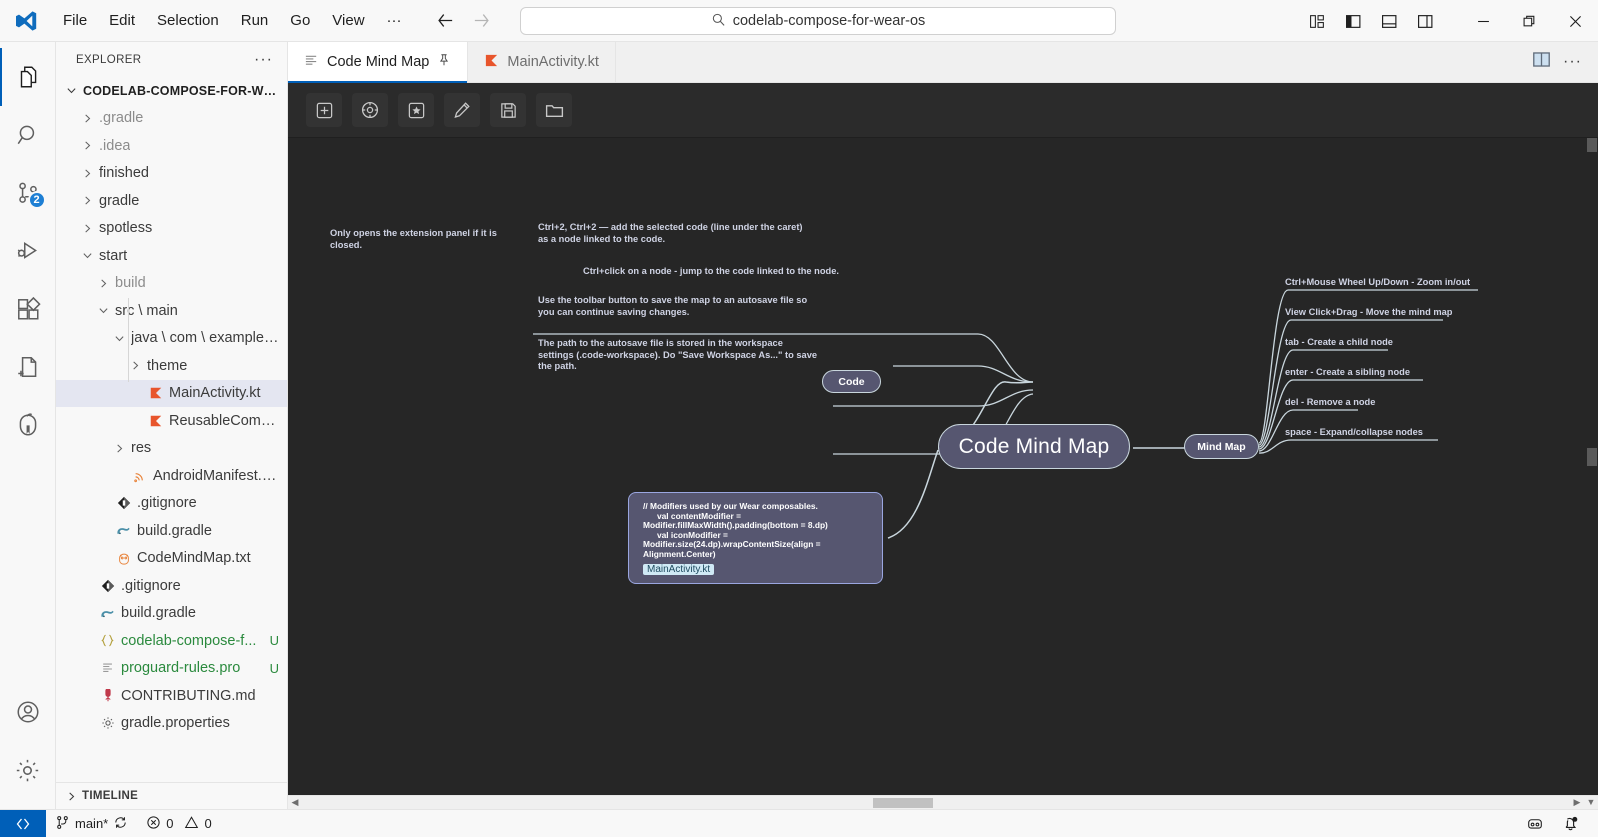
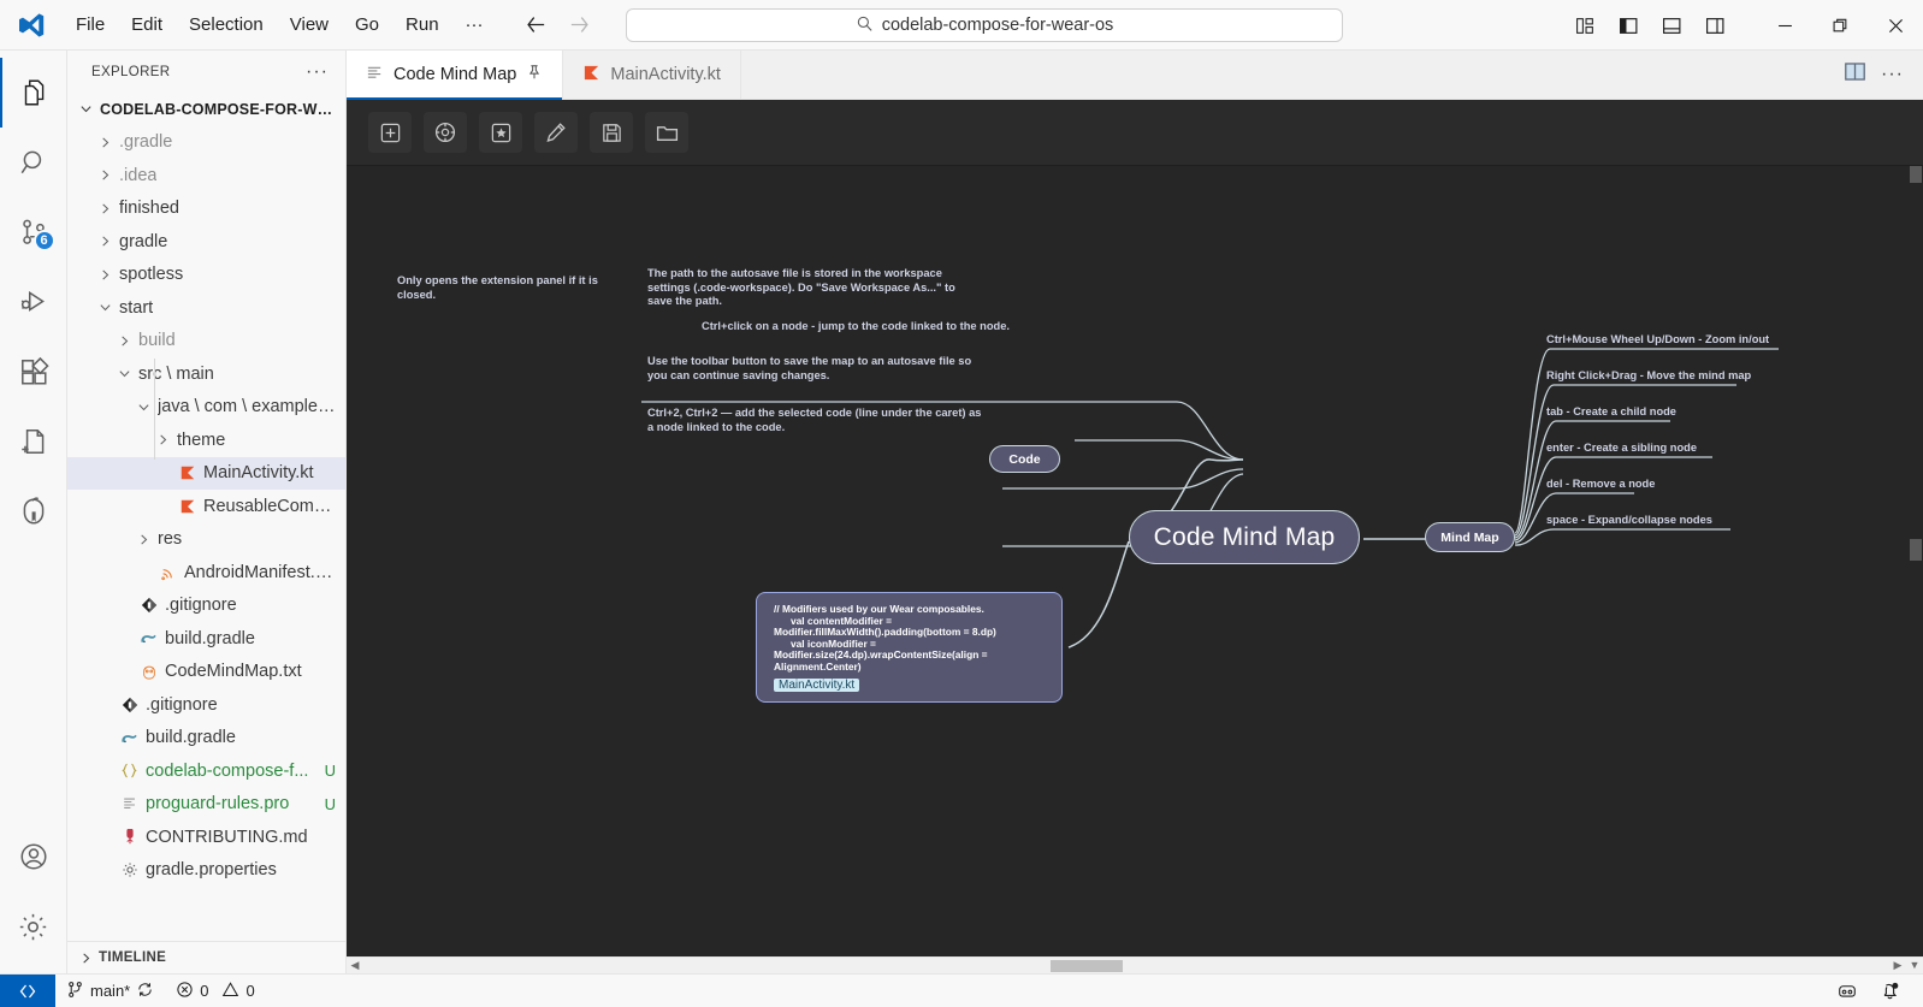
  File
  Edit
  Selection
- Run
+ View
  Go
- View
+ Run
  ···
  codelab-compose-for-wear-os
- 2
+ 6
  EXPLORER
  ···
  CODELAB-COMPOSE-FOR-WE..
  .gradle
  .idea
  finished
  gradle
  spotless
  start
  build
  src \ main
  java \ com \ example \..
  theme
  MainActivity.kt
  res
  AndroidManifest.xm
  .gitignore
  build.gradle
  CodeMindMap.txt
  .gitignore
  build.gradle
  codelab-compose-f...
  U
  proguard-rules.pro
  U
  CONTRIBUTING.md
  gradle.properties
  TIMELINE
  Code Mind Map
  MainActivity.kt
  ···
  Only opens the extension panel if it is closed.
- Ctrl+2, Ctrl+2 — add the selected code (line under the caret) as a node linked to the code.
+ The path to the autosave file is stored in the workspace settings (.code-workspace). Do "Save Workspace As..." to save the path.
  Ctrl+click on a node - jump to the code linked to the node.
  Use the toolbar button to save the map to an autosave file so you can continue saving changes.
- The path to the autosave file is stored in the workspace settings (.code-workspace). Do "Save Workspace As..." to save the path.
+ Ctrl+2, Ctrl+2 — add the selected code (line under the caret) as a node linked to the code.
  Code
  Code Mind Map
  Mind Map
  Ctrl+Mouse Wheel Up/Down - Zoom in/out
- View Click+Drag - Move the mind map
+ Right Click+Drag - Move the mind map
  tab - Create a child node
  enter - Create a sibling node
  del - Remove a node
  space - Expand/collapse nodes
  // Modifiers used by our Wear composables.
  val contentModifier =
  Modifier.fillMaxWidth().padding(bottom = 8.dp)
  val iconModifier =
  Modifier.size(24.dp).wrapContentSize(align =
  Alignment.Center)
  MainActivity.kt
  ◀
  ▶
  ▼
  main*
  0
  0
